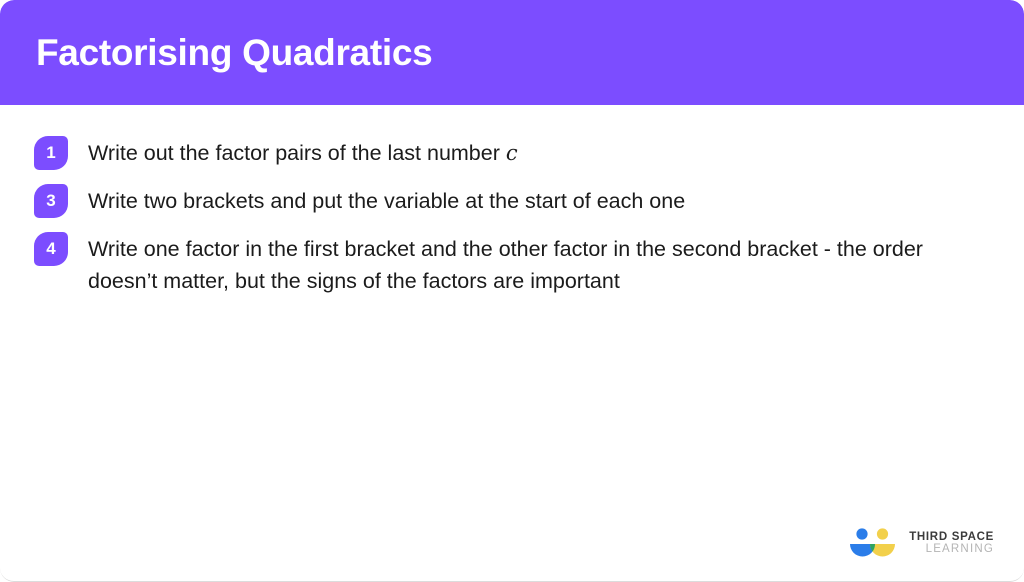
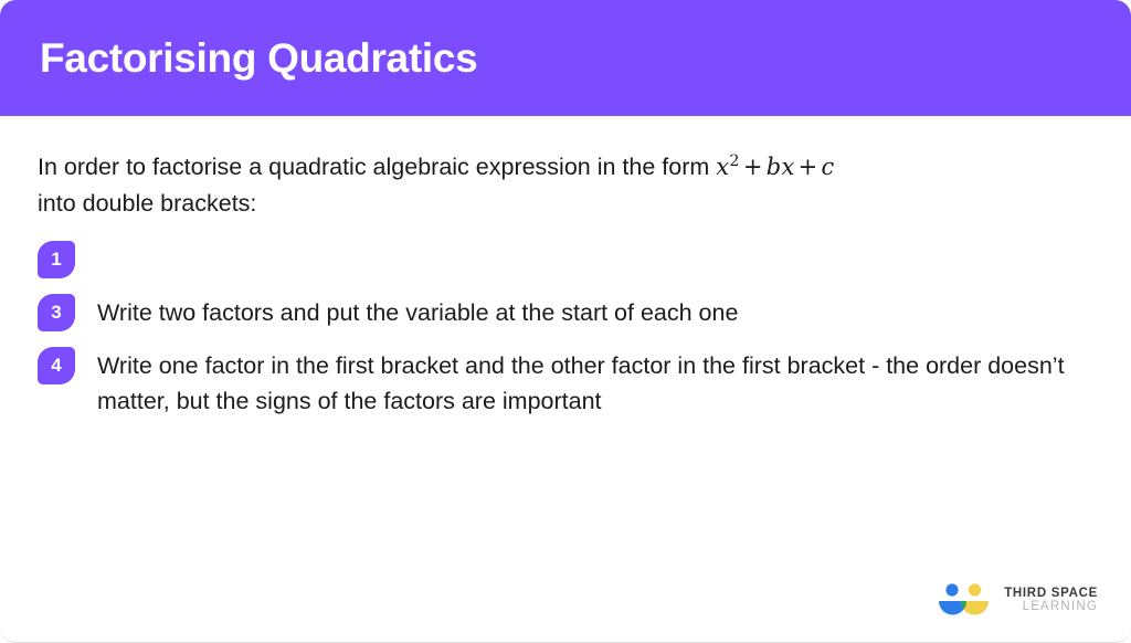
  Factorising Quadratics
+ In order to factorise a quadratic algebraic expression in the form x2 + bx + c
+ into double brackets:
  1
- Write out the factor pairs of the last number c
  3
- Write two brackets and put the variable at the start of each one
+ Write two factors and put the variable at the start of each one
  4
- Write one factor in the first bracket and the other factor in the second bracket - the order doesn’t matter, but the signs of the factors are important
+ Write one factor in the first bracket and the other factor in the first bracket - the order doesn’t matter, but the signs of the factors are important
  THIRD SPACE
  LEARNING
